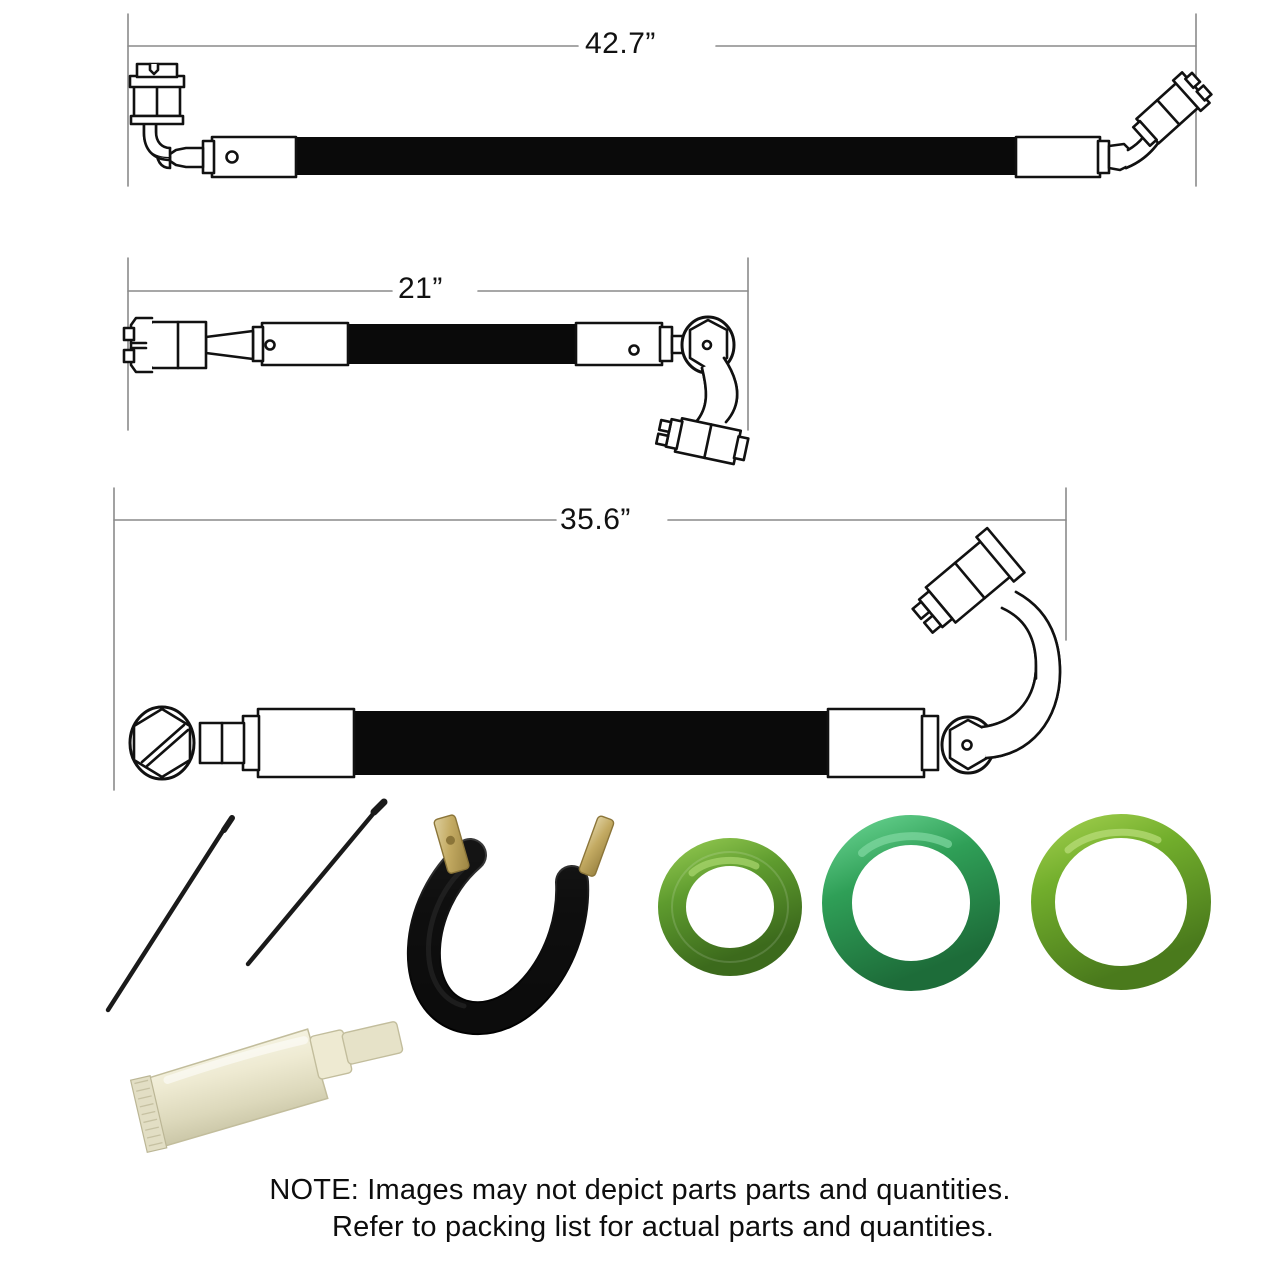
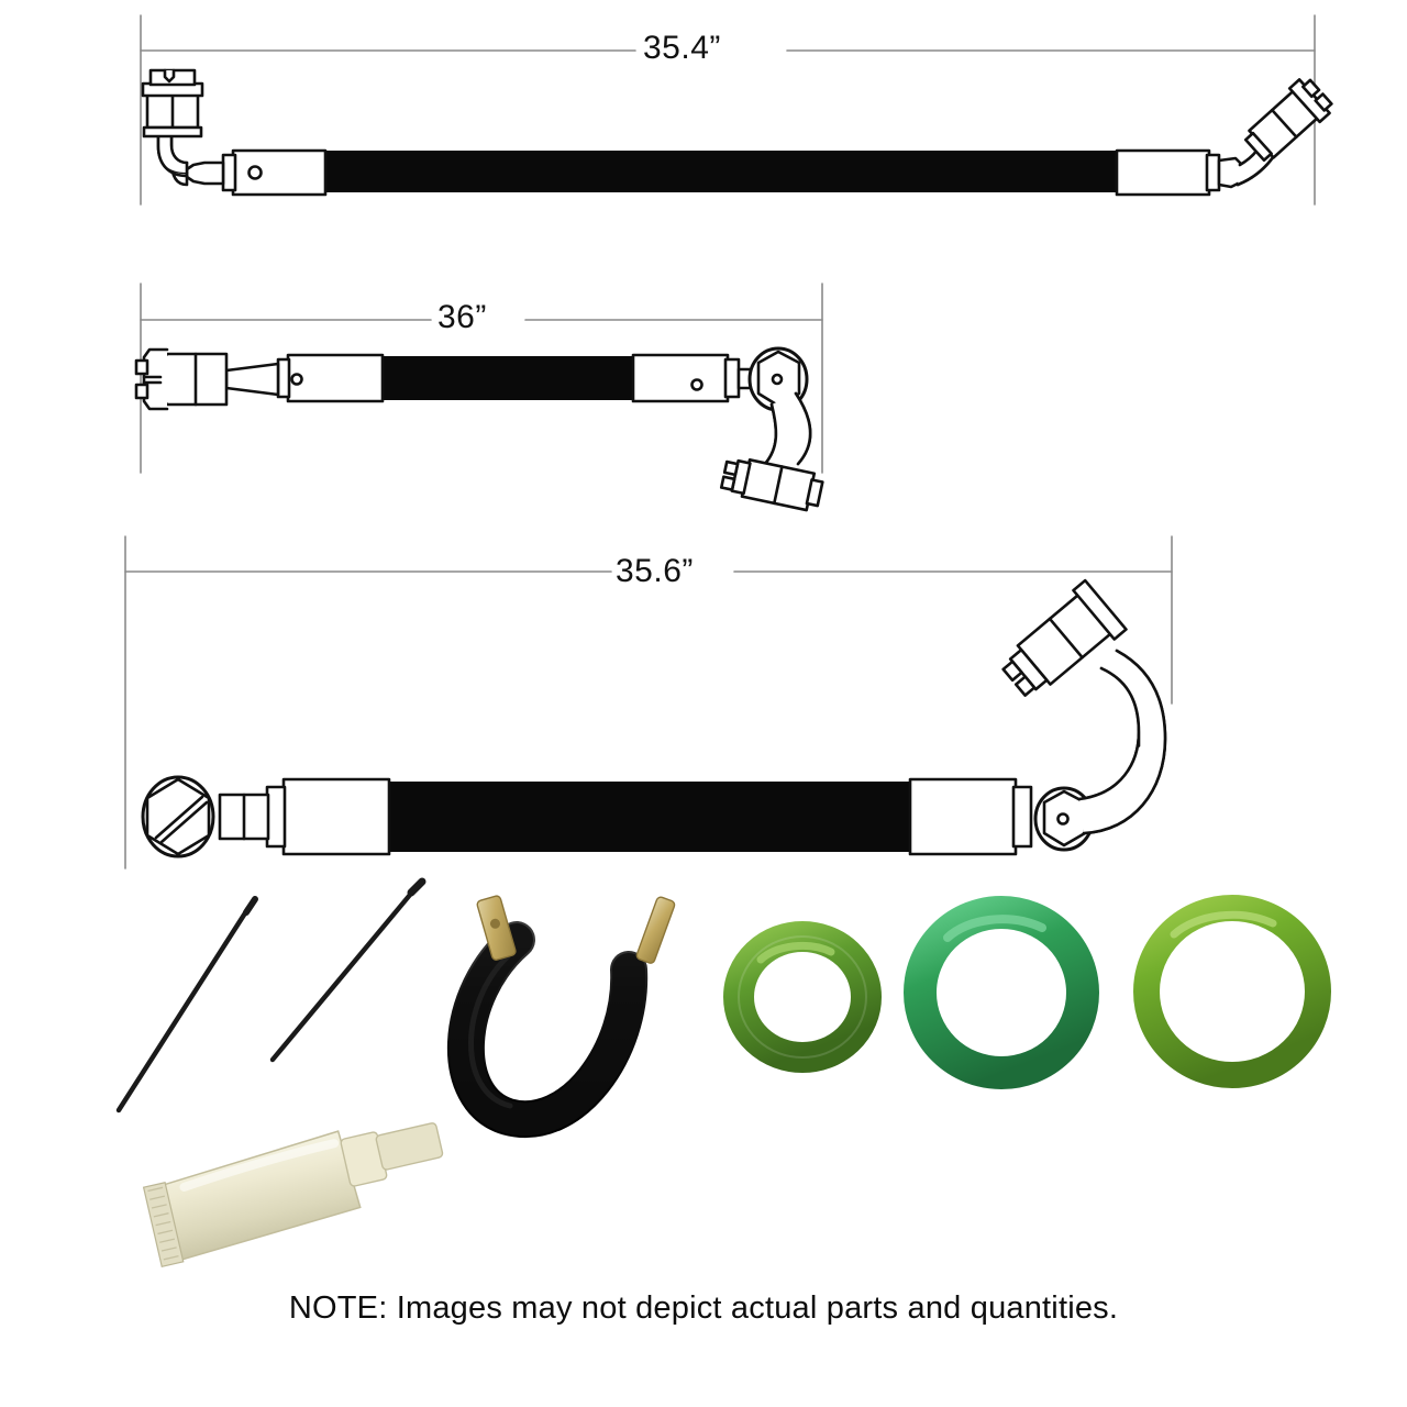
- 42.7”
+ 35.4”
- 21”
+ 36”
  35.6”
- NOTE: Images may not depict parts parts and quantities.
+ NOTE: Images may not depict actual parts and quantities.
- Refer to packing list for actual parts and quantities.
